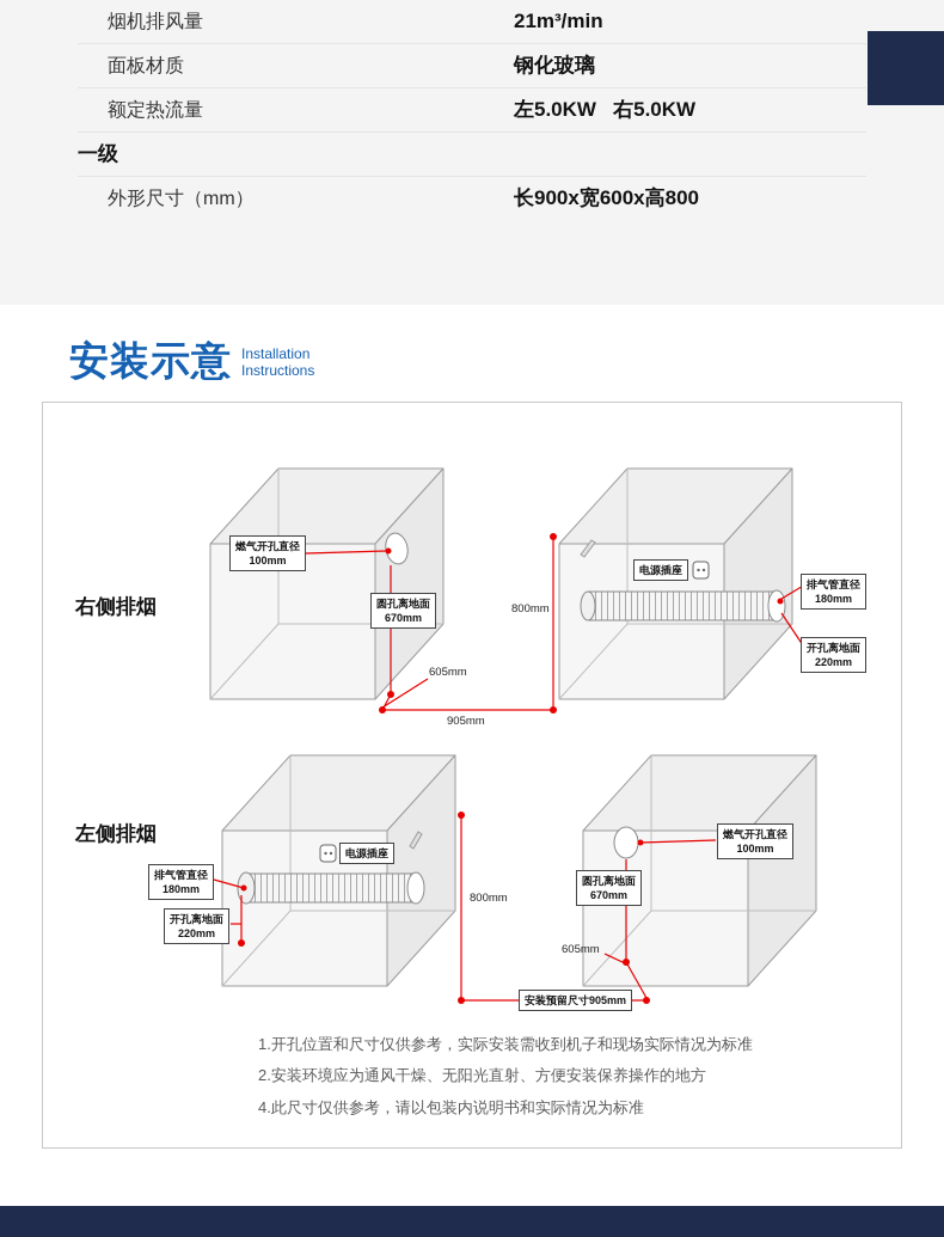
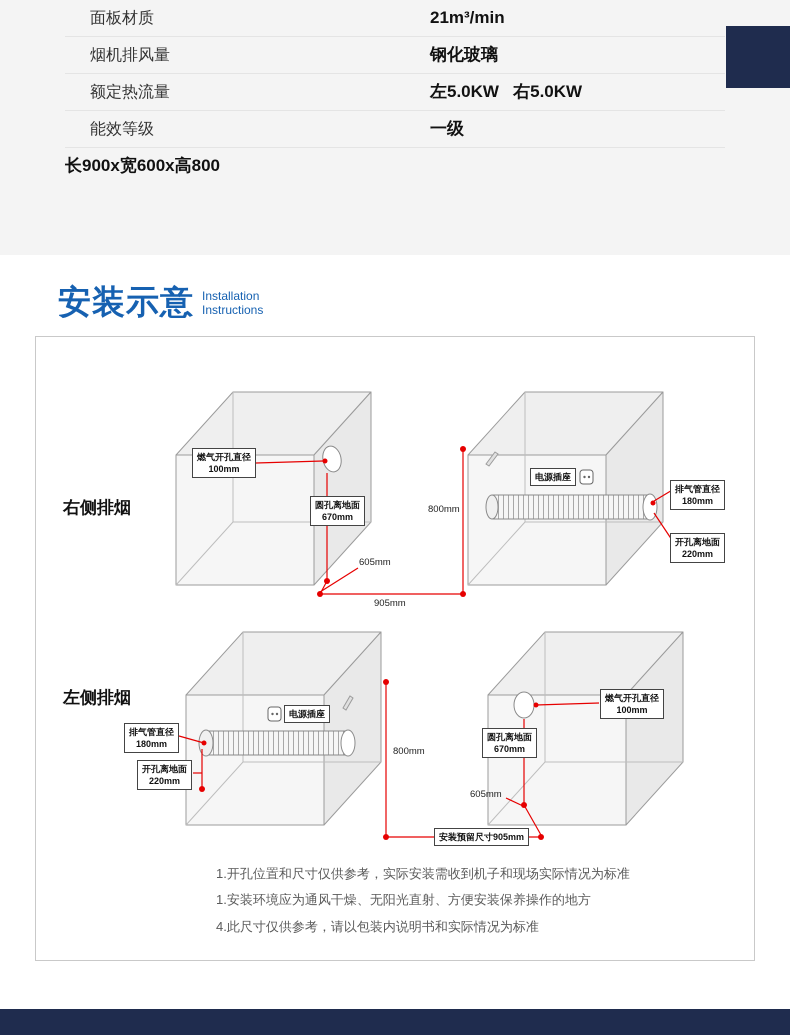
- 烟机排风量
+ 面板材质
  21m³/min
- 面板材质
+ 烟机排风量
  钢化玻璃
  额定热流量
  左5.0KW 右5.0KW
+ 能效等级
  一级
- 外形尺寸（mm）
  长900x宽600x高800
  安装示意
  Installation
  Instructions
  右侧排烟
  左侧排烟
  燃气开孔直径
  100mm
  圆孔离地面
  670mm
  605mm
  905mm
  800mm
  电源插座
  排气管直径
  180mm
  开孔离地面
  220mm
  排气管直径
  180mm
  开孔离地面
  220mm
  电源插座
  800mm
  安装预留尺寸905mm
  燃气开孔直径
  100mm
  圆孔离地面
  670mm
  605mm
  1.开孔位置和尺寸仅供参考，实际安装需收到机子和现场实际情况为标准
- 2.安装环境应为通风干燥、无阳光直射、方便安装保养操作的地方
+ 1.安装环境应为通风干燥、无阳光直射、方便安装保养操作的地方
  4.此尺寸仅供参考，请以包装内说明书和实际情况为标准
